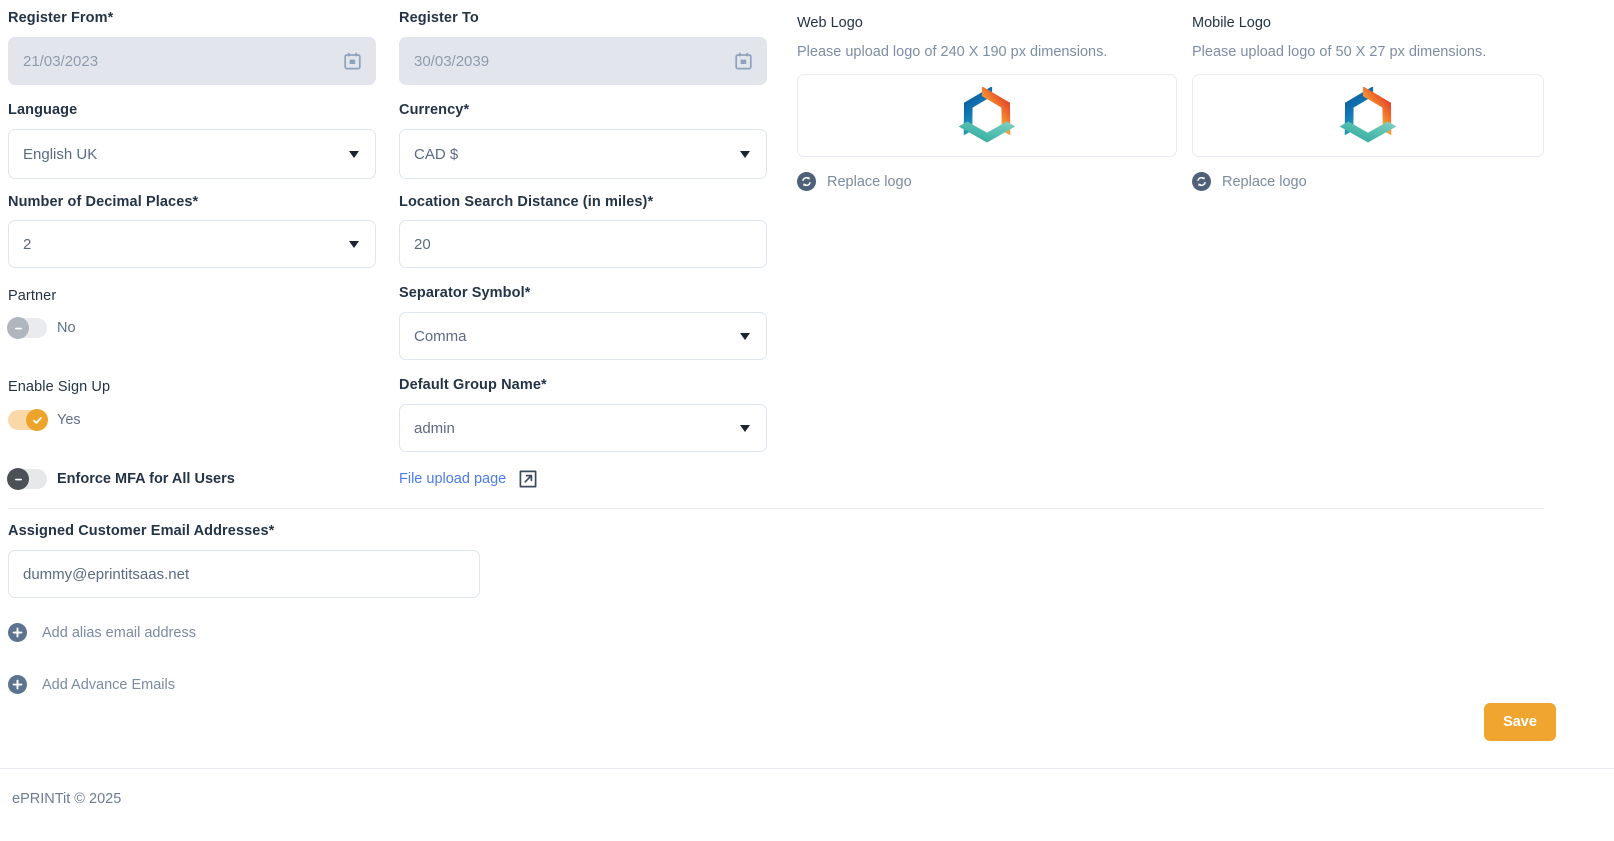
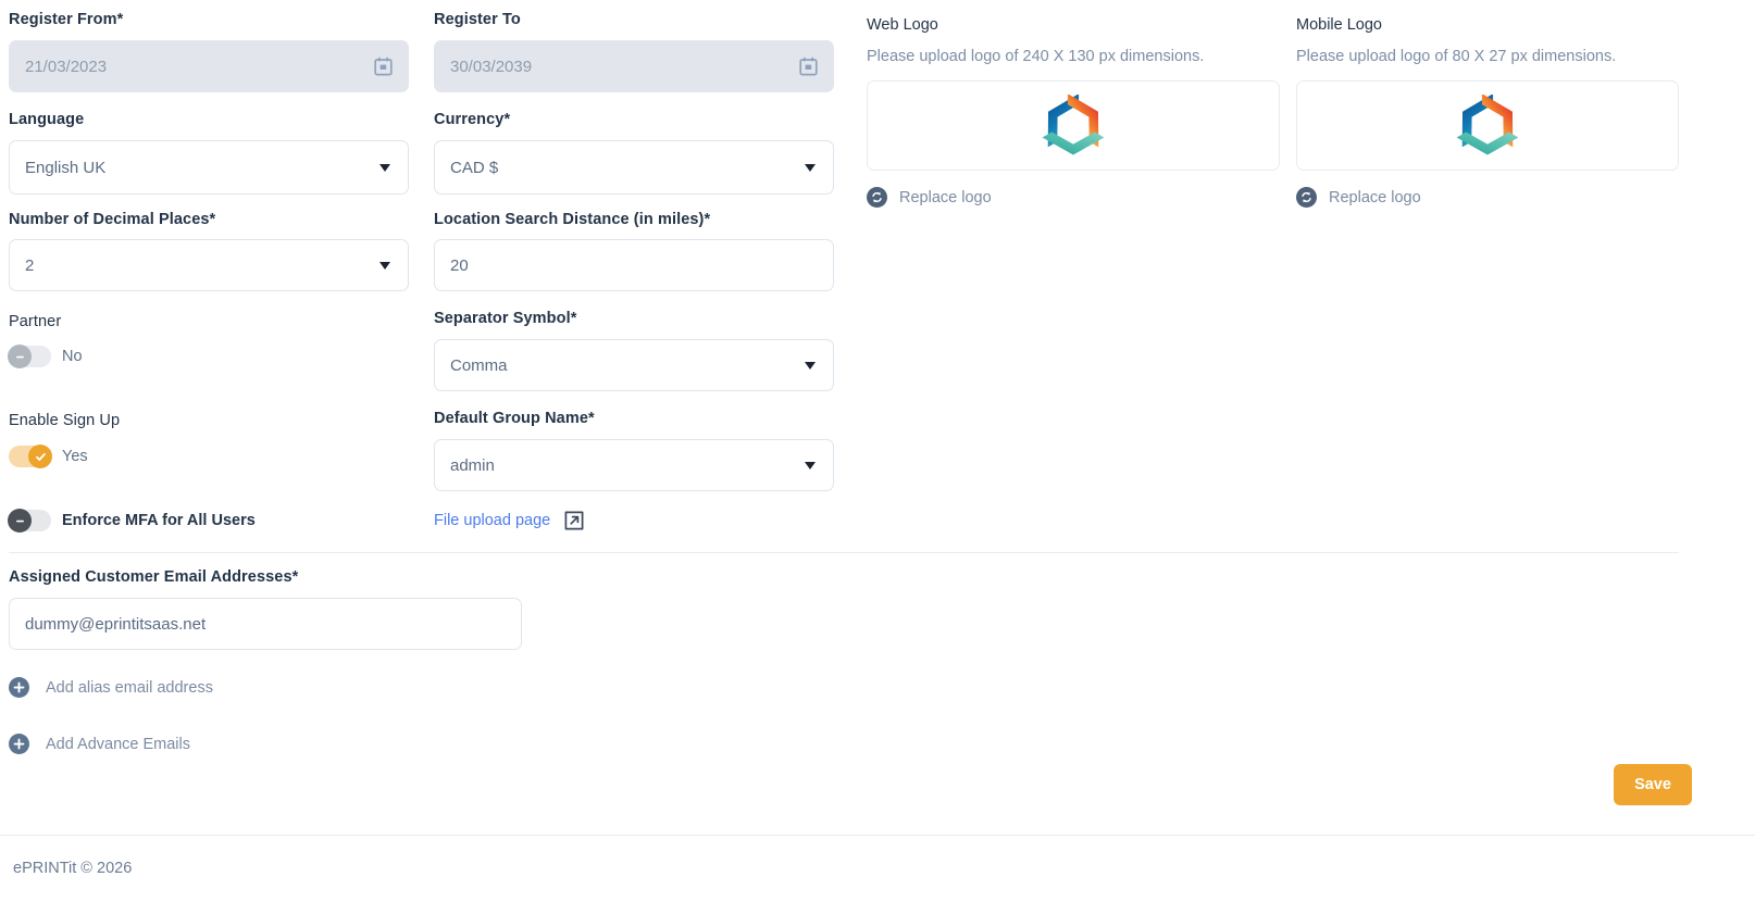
  Register From*
  21/03/2023
  Register To
  30/03/2039
  Language
  English UK
  Currency*
  CAD $
  Number of Decimal Places*
  2
  Location Search Distance (in miles)*
  20
  Partner
  No
  Separator Symbol*
  Comma
  Enable Sign Up
  Yes
  Default Group Name*
  admin
  Enforce MFA for All Users
  File upload page
  Assigned Customer Email Addresses*
  dummy@eprintitsaas.net
  Add alias email address
  Add Advance Emails
  Web Logo
- Please upload logo of 240 X 190 px dimensions.
+ Please upload logo of 240 X 130 px dimensions.
  Replace logo
  Mobile Logo
- Please upload logo of 50 X 27 px dimensions.
+ Please upload logo of 80 X 27 px dimensions.
  Replace logo
  Save
- ePRINTit © 2025
+ ePRINTit © 2026
